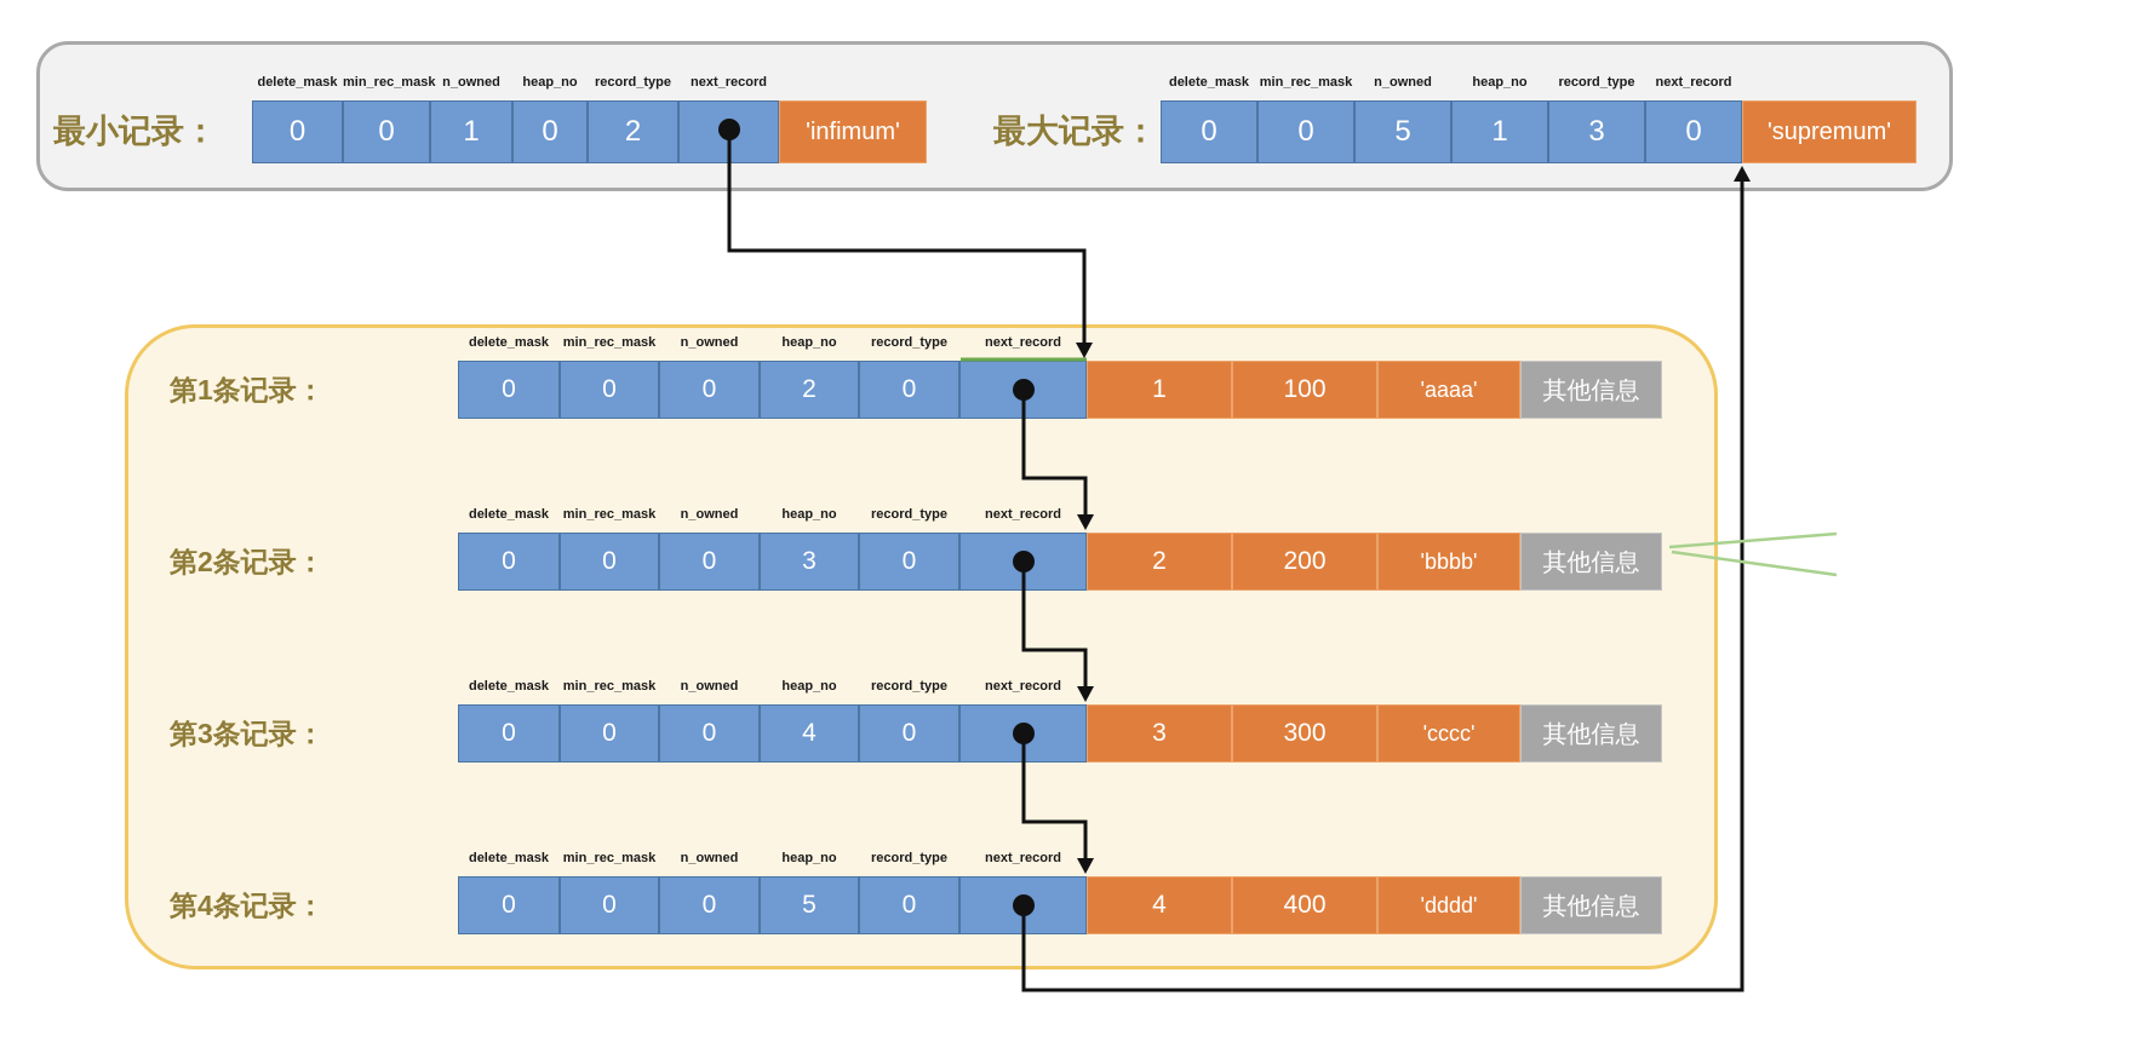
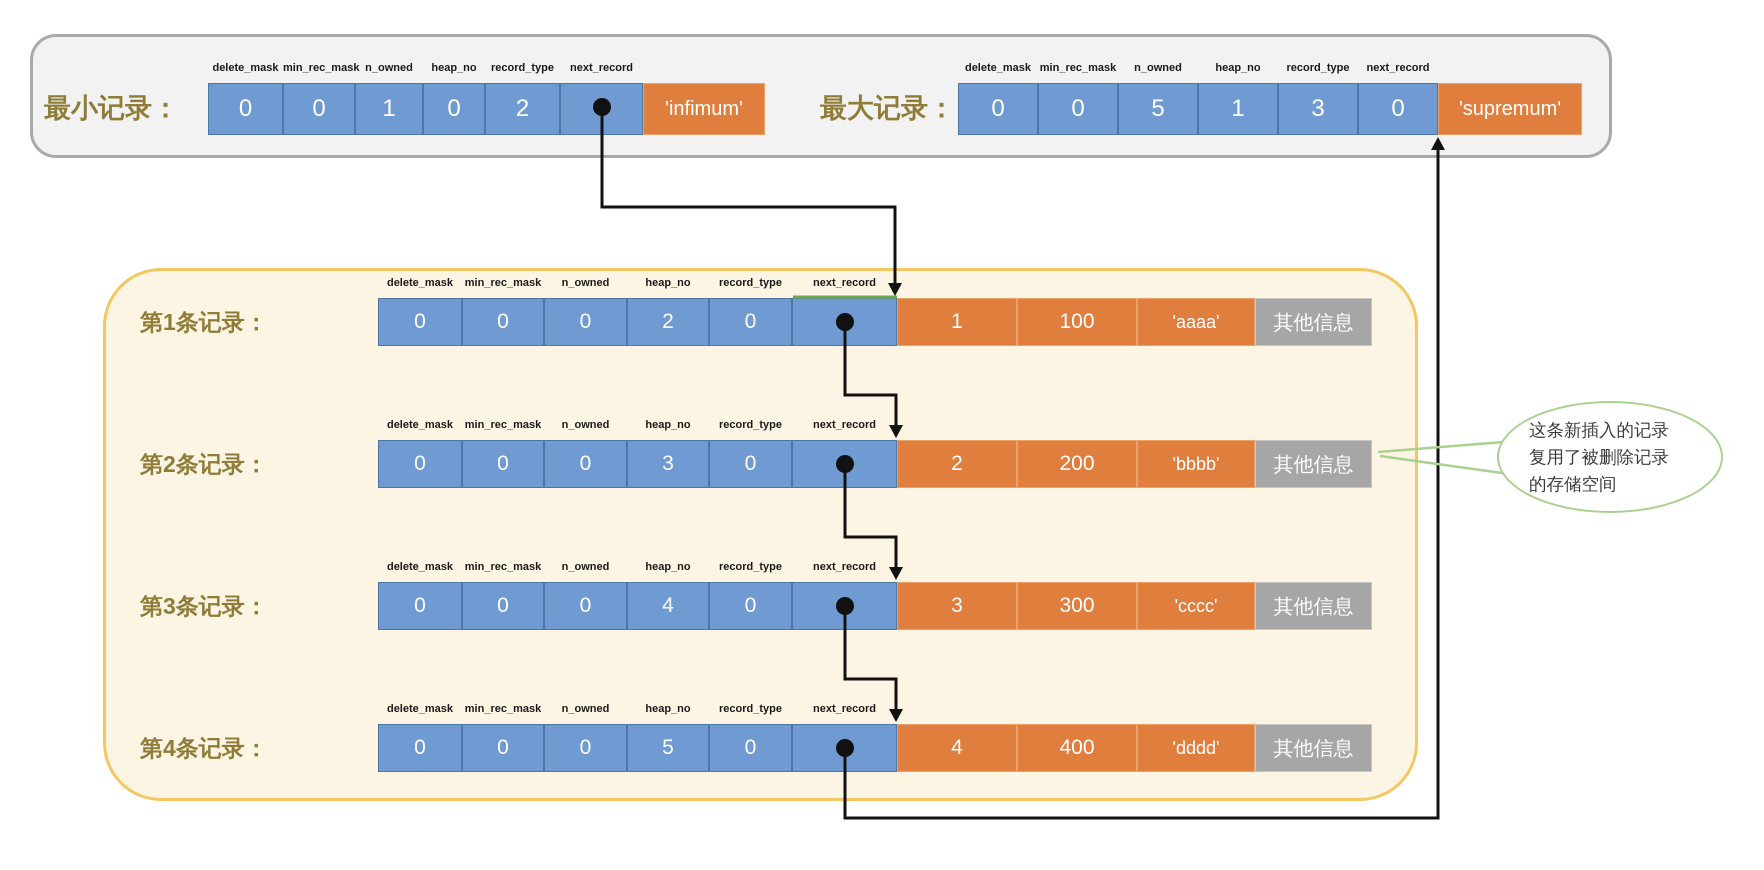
  最小记录：
  delete_mask
  min_rec_mas
  n_owned
  heap_no
  record_type
  next_record
  0
  0
  1
  0
  2
  'infimum'
  最大记录：
  delete_mask
  min_rec_mask
  n_owned
  heap_no
  record_type
  next_record
  0
  0
  5
  1
  3
  0
  'supremum'
  第1条记录：
  delete_mask
  min_rec_mask
  n_owned
  heap_no
  record_type
  next_record
  0
  0
  0
  2
  0
  1
  100
  'aaaa'
  其他信息
  第2条记录：
  delete_mask
  min_rec_mask
  n_owned
  heap_no
  record_type
  next_record
  0
  0
  0
  3
  0
  2
  200
  'bbbb'
  其他信息
  第3条记录：
  delete_mask
  min_rec_mask
  n_owned
  heap_no
  record_type
  next_record
  0
  0
  0
  4
  0
  3
  300
  'cccc'
  其他信息
  第4条记录：
  delete_mask
  min_rec_mask
  n_owned
  heap_no
  record_type
  next_record
  0
  0
  0
  5
  0
  4
  400
  'dddd'
  其他信息
+ 这条新插入的记录
+ 复用了被删除记录
+ 的存储空间
